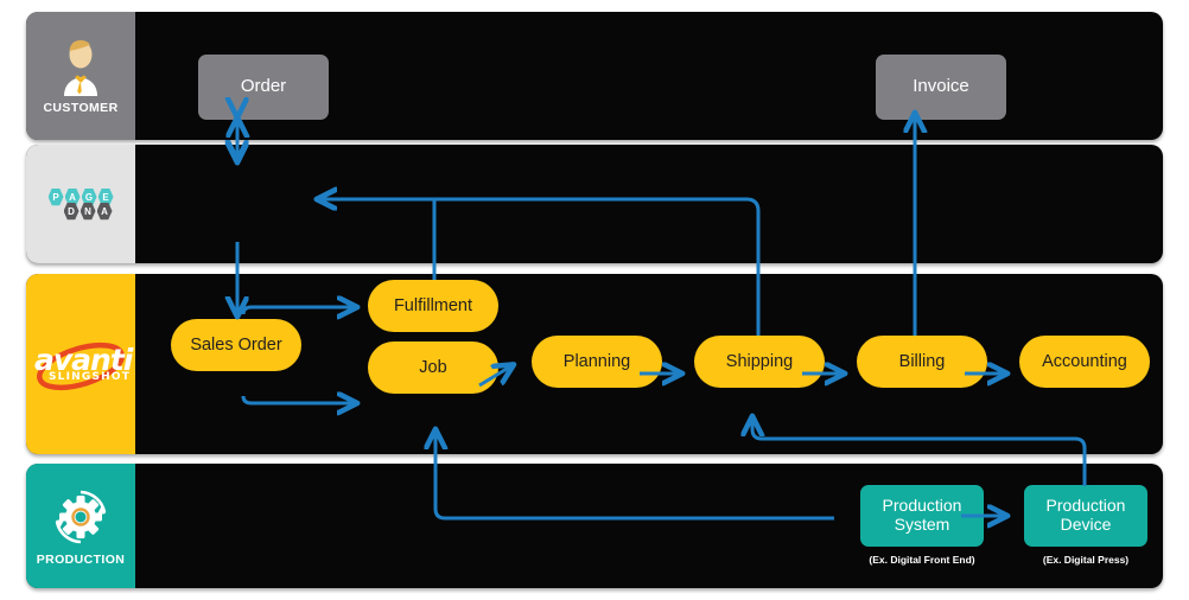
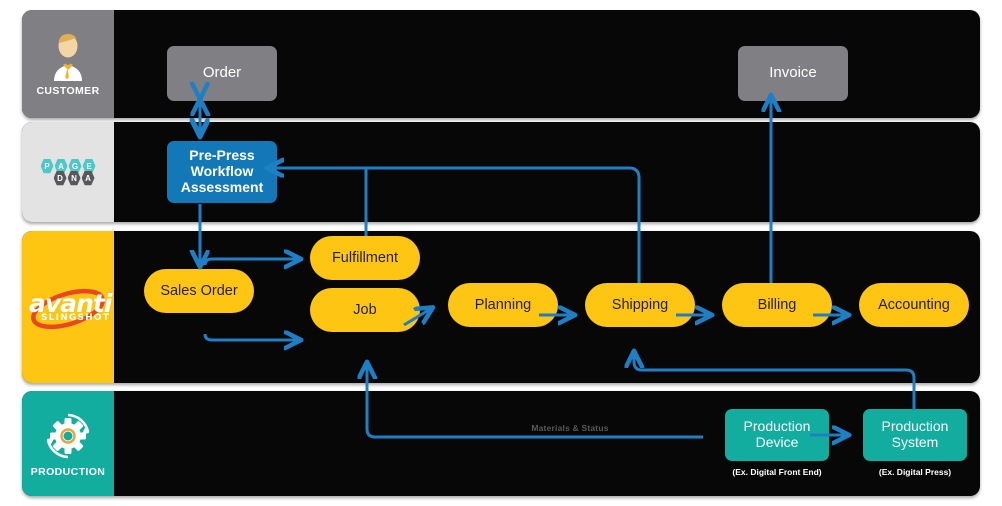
  CUSTOMER
  Order
  Invoice
  P
  A
  G
  E
  D
  N
  A
+ Pre-Press
+ Workflow
+ Assessment
  avanti
  SLINGSHOT
  Sales Order
  Fulfillment
  Job
  Planning
  Shipping
  Billing
  Accounting
  PRODUCTION
  Production
- System
+ Device
  (Ex. Digital Front End)
  Production
- Device
+ System
  (Ex. Digital Press)
+ Materials & Status
